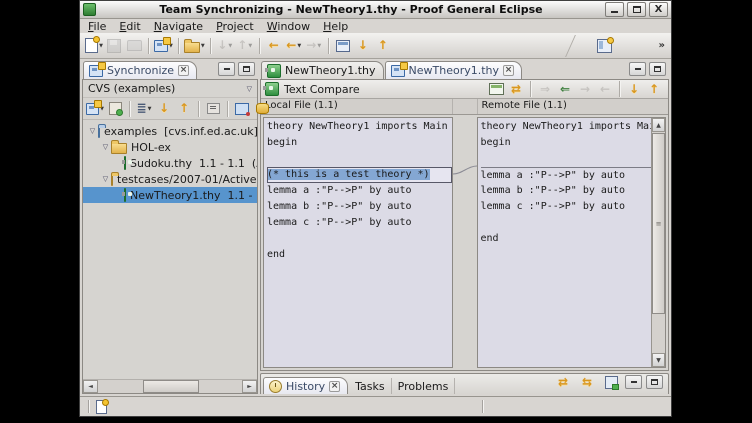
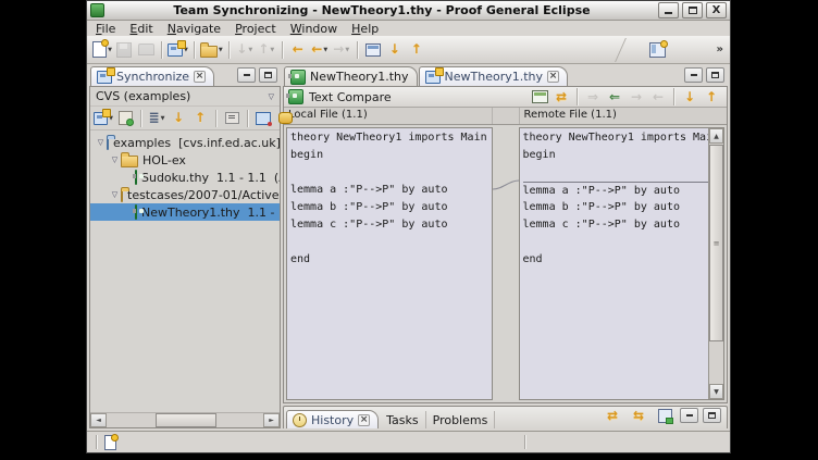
  Team Synchronizing - NewTheory1.thy - Proof General Eclipse
  X
  File
  Edit
  Navigate
  Project
  Window
  Help
  ↓
  ↑
  ←
  ←
  →
  ↓
  ↑
  »
  Synchronize
  ×
  CVS (examples)
  ▽
  ≣
  ↓
  ↑
  ▽
  examples
  [cvs.inf.ed.ac.uk]
  ▽
  HOL-ex
  Sudoku.thy 1.1 - 1.1 (
  ▽
  testcases/2007-01/Active
  NewTheory1.thy 1.1 -
  NewTheory1.thy
  NewTheory1.thy
  ×
  Text Compare
  ⇄
  ⇒
  ⇐
  →
  ←
  ↓
  ↑
  ocal File (1.1)
  Remote File (1.1)
  theory NewTheory1 imports Main
  begin
- (* this is a test theory *)
  lemma a :"P-->P" by auto
  lemma b :"P-->P" by auto
  lemma c :"P-->P" by auto
  end
  theory NewTheory1 imports Ma
  begin
  lemma a :"P-->P" by auto
  lemma b :"P-->P" by auto
  lemma c :"P-->P" by auto
  end
  ≡
  History
  ×
  Tasks
  Problems
  ⇄
  ⇆
